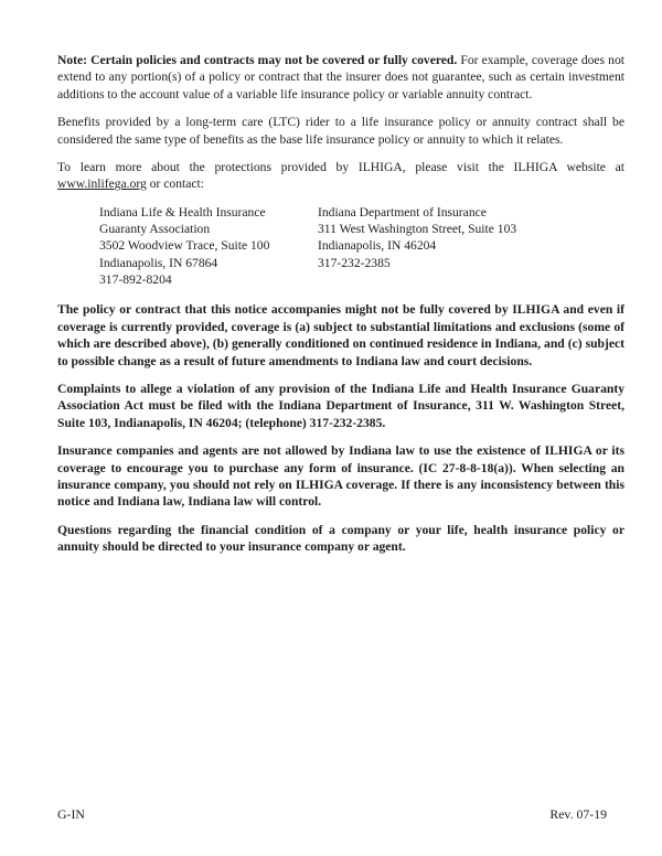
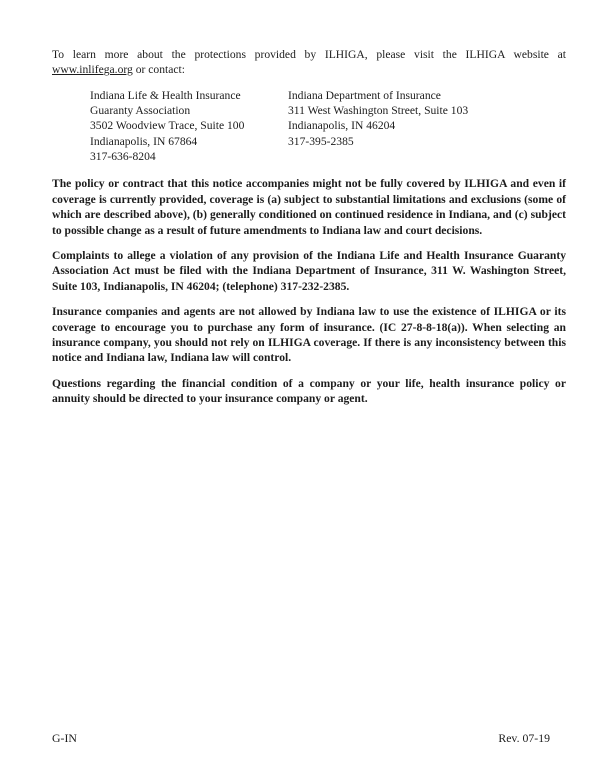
- Note: Certain policies and contracts may not be covered or fully covered. For example, coverage does not extend to any portion(s) of a policy or contract that the insurer does not guarantee, such as certain investment additions to the account value of a variable life insurance policy or variable annuity contract.
- Benefits provided by a long-term care (LTC) rider to a life insurance policy or annuity contract shall be considered the same type of benefits as the base life insurance policy or annuity to which it relates.
  To learn more about the protections provided by ILHIGA, please visit the ILHIGA website at www.inlifega.org or contact:
  Indiana Life & Health Insurance
  Guaranty Association
  3502 Woodview Trace, Suite 100
  Indianapolis, IN 67864
- 317-892-8204
+ 317-636-8204
  Indiana Department of Insurance
  311 West Washington Street, Suite 103
  Indianapolis, IN 46204
- 317-232-2385
+ 317-395-2385
  The policy or contract that this notice accompanies might not be fully covered by ILHIGA and even if coverage is currently provided, coverage is (a) subject to substantial limitations and exclusions (some of which are described above), (b) generally conditioned on continued residence in Indiana, and (c) subject to possible change as a result of future amendments to Indiana law and court decisions.
  Complaints to allege a violation of any provision of the Indiana Life and Health Insurance Guaranty Association Act must be filed with the Indiana Department of Insurance, 311 W. Washington Street, Suite 103, Indianapolis, IN 46204; (telephone) 317-232-2385.
  Insurance companies and agents are not allowed by Indiana law to use the existence of ILHIGA or its coverage to encourage you to purchase any form of insurance. (IC 27-8-8-18(a)). When selecting an insurance company, you should not rely on ILHIGA coverage. If there is any inconsistency between this notice and Indiana law, Indiana law will control.
  Questions regarding the financial condition of a company or your life, health insurance policy or annuity should be directed to your insurance company or agent.
  G-IN
  Rev. 07-19
